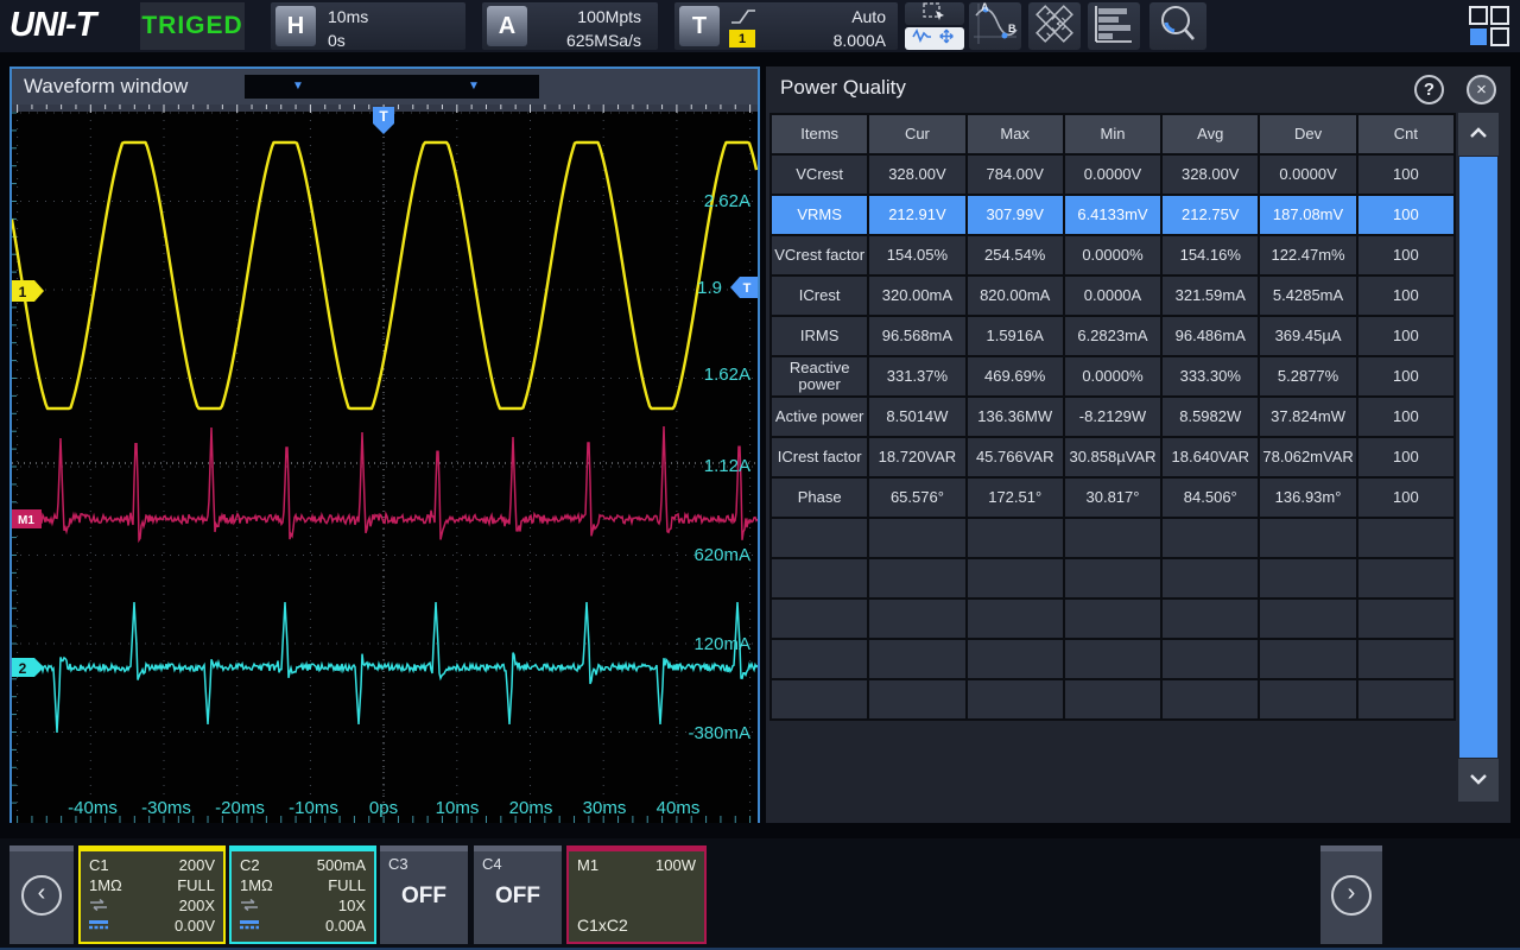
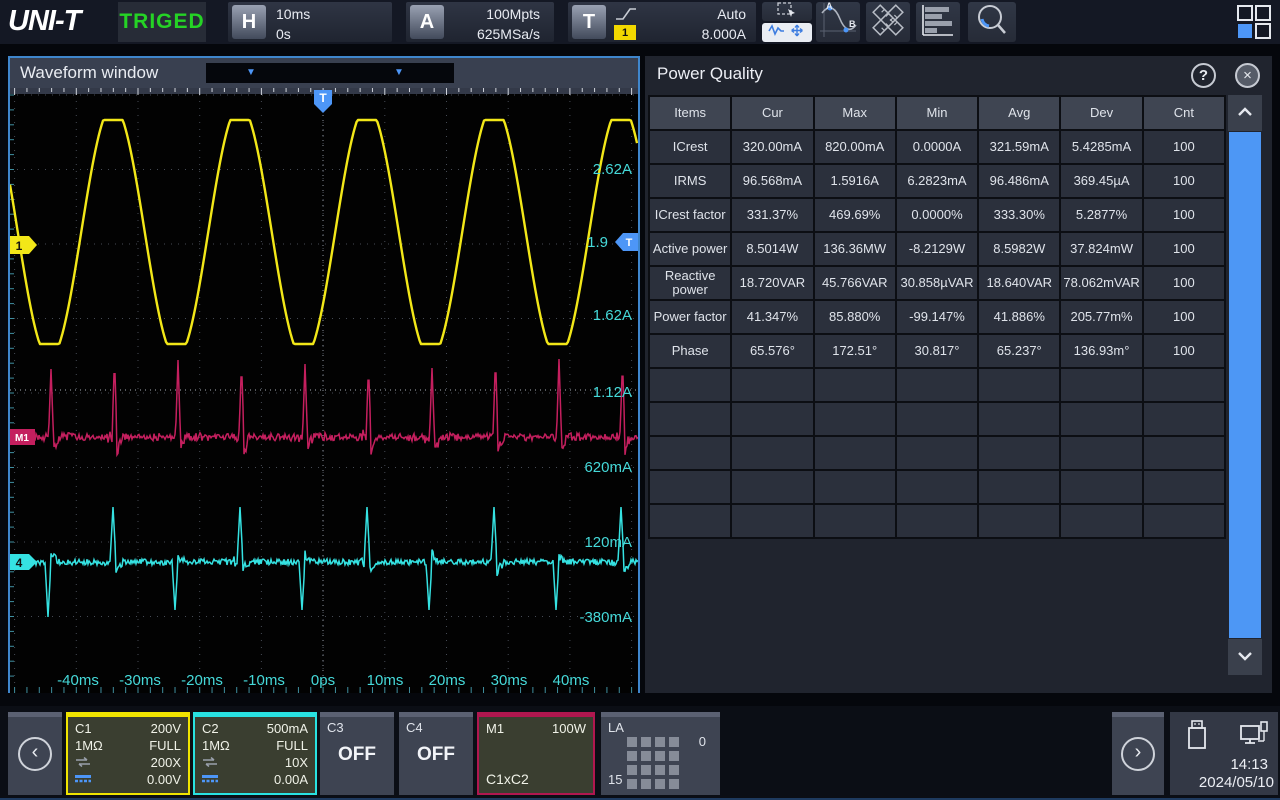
  UNI-T
  TRIGED
  H
  10ms
  0s
  A
  100Mpts
  625MSa/s
  T
  1
  Auto
  8.000A
  A
  B
  Waveform window
  ▼
  ▼
  T
  T
  1
  M1
- 2
+ 4
  2.62A
  1.9
  1.62A
  1.12A
  620mA
  120mA
  -380mA
  -40ms
  -30ms
  -20ms
  -10ms
  0ps
  10ms
  20ms
  30ms
  40ms
  Power Quality
  ?
  ×
  Items	Cur	Max	Min	Avg	Dev	Cnt
- VCrest	328.00V	784.00V	0.0000V	328.00V	0.0000V	100
- VRMS	212.91V	307.99V	6.4133mV	212.75V	187.08mV	100
- VCrest factor	154.05%	254.54%	0.0000%	154.16%	122.47m%	100
  ICrest	320.00mA	820.00mA	0.0000A	321.59mA	5.4285mA	100
  IRMS	96.568mA	1.5916A	6.2823mA	96.486mA	369.45µA	100
- Reactive power	331.37%	469.69%	0.0000%	333.30%	5.2877%	100
+ ICrest factor	331.37%	469.69%	0.0000%	333.30%	5.2877%	100
  Active power	8.5014W	136.36MW	-8.2129W	8.5982W	37.824mW	100
- ICrest factor	18.720VAR	45.766VAR	30.858µVAR	18.640VAR	78.062mVAR	100
+ Reactive power	18.720VAR	45.766VAR	30.858µVAR	18.640VAR	78.062mVAR	100
+ Power factor	41.347%	85.880%	-99.147%	41.886%	205.77m%	100
- Phase	65.576°	172.51°	30.817°	84.506°	136.93m°	100
+ Phase	65.576°	172.51°	30.817°	65.237°	136.93m°	100
  ‹
  C1
  200V
  1MΩ
  FULL
  200X
  0.00V
  C2
  500mA
  1MΩ
  FULL
  10X
  0.00A
  C3
  OFF
  C4
  OFF
  M1
  100W
  C1xC2
+ LA
+ 0
+ 15
  ›
+ 14:13
+ 2024/05/10
